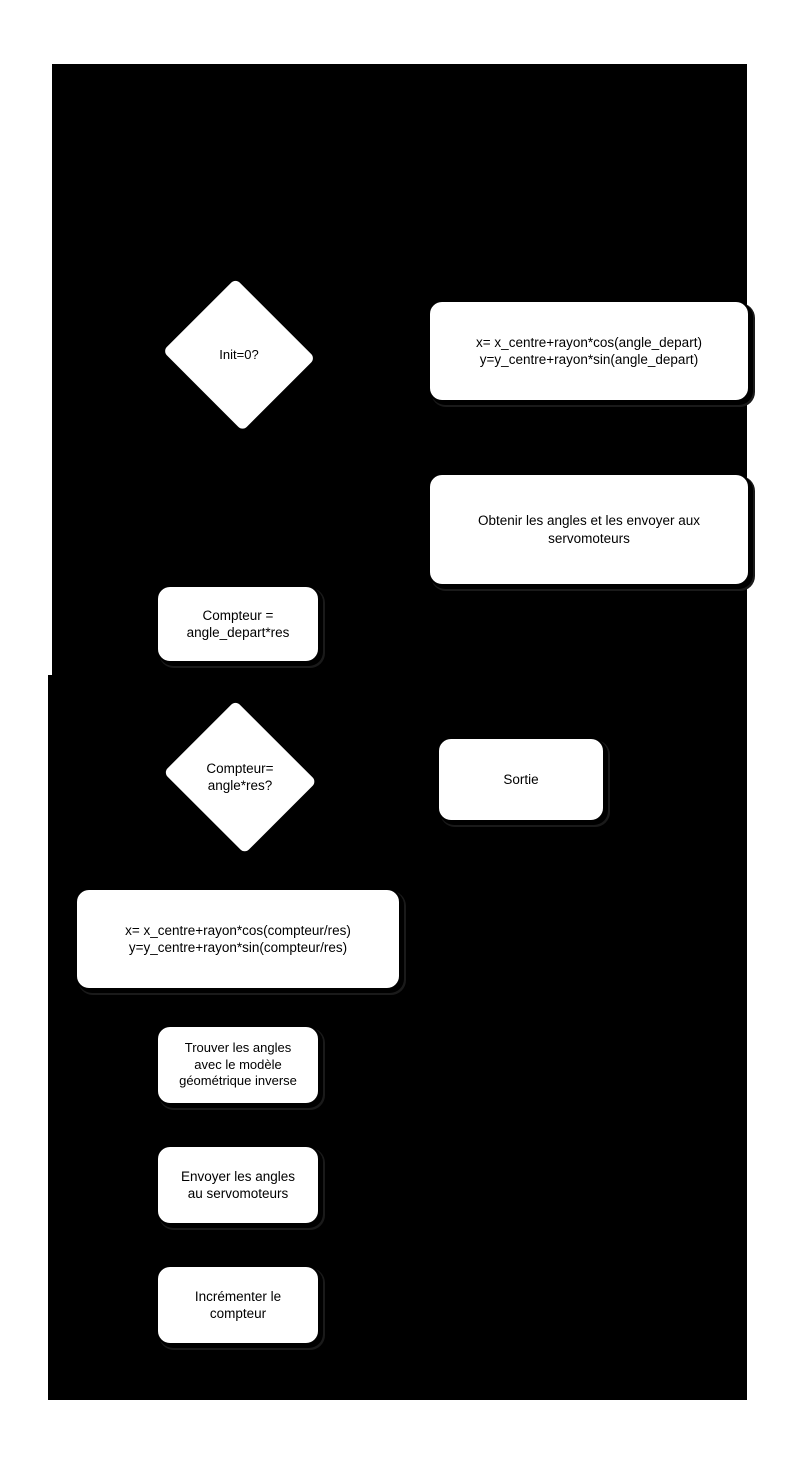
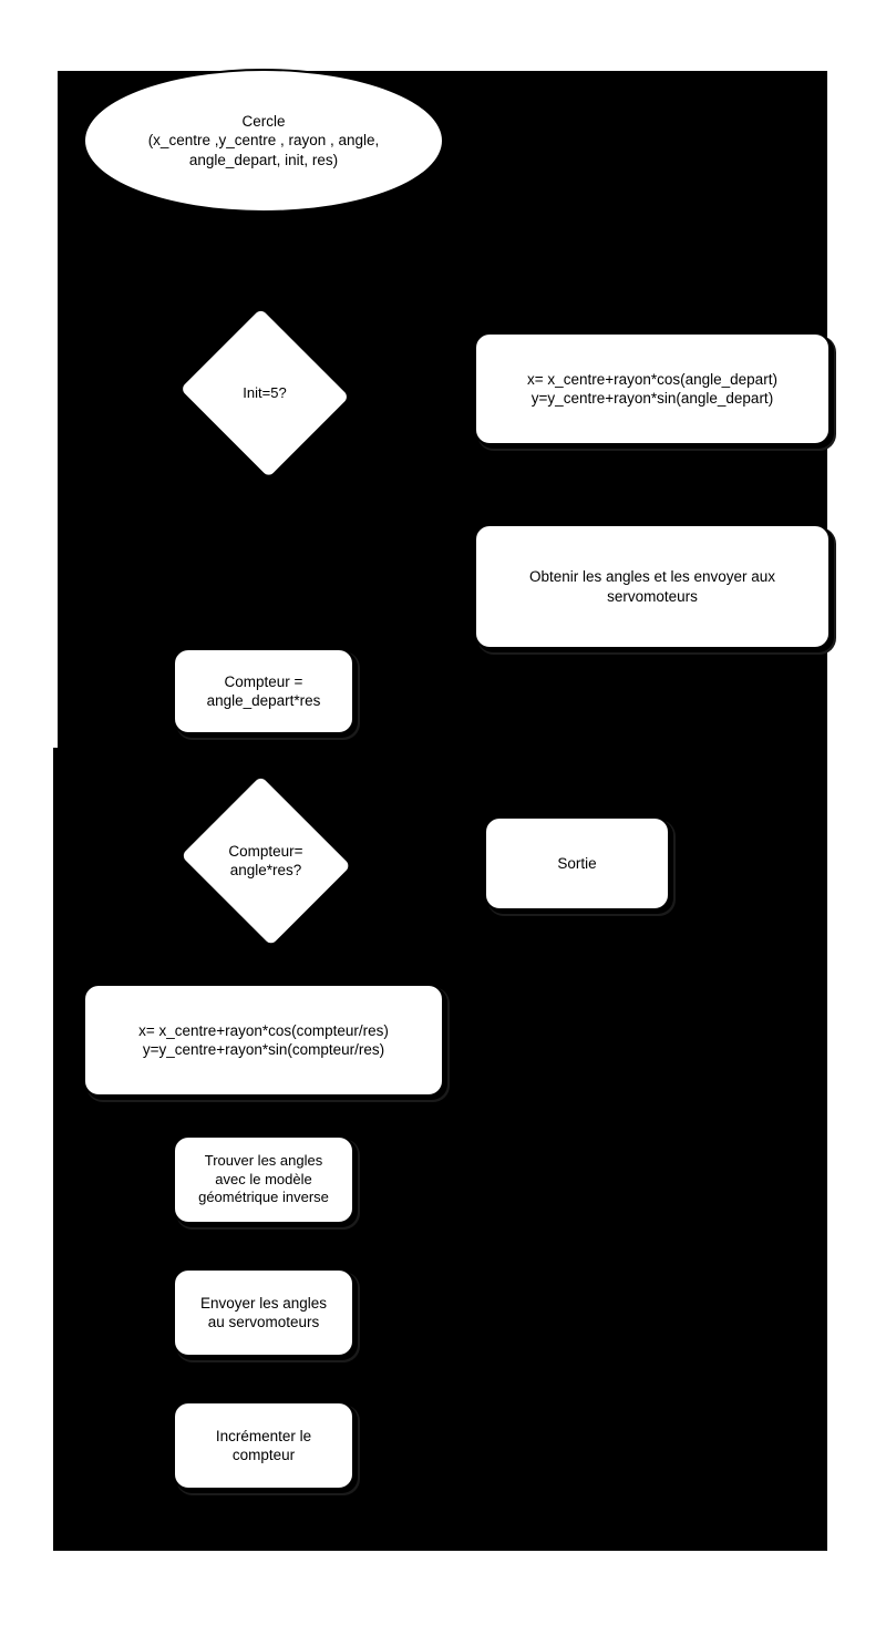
+ Cercle
+ (x_centre ,y_centre , rayon , angle,
+ angle_depart, init, res)
- Init=0?
+ Init=5?
  x= x_centre+rayon*cos(angle_depart)
  y=y_centre+rayon*sin(angle_depart)
  Obtenir les angles et les envoyer aux
  servomoteurs
  Compteur =
  angle_depart*res
  Compteur=
  angle*res?
  Sortie
  x= x_centre+rayon*cos(compteur/res)
  y=y_centre+rayon*sin(compteur/res)
  Trouver les angles
  avec le modèle
  géométrique inverse
  Envoyer les angles
  au servomoteurs
  Incrémenter le
  compteur
